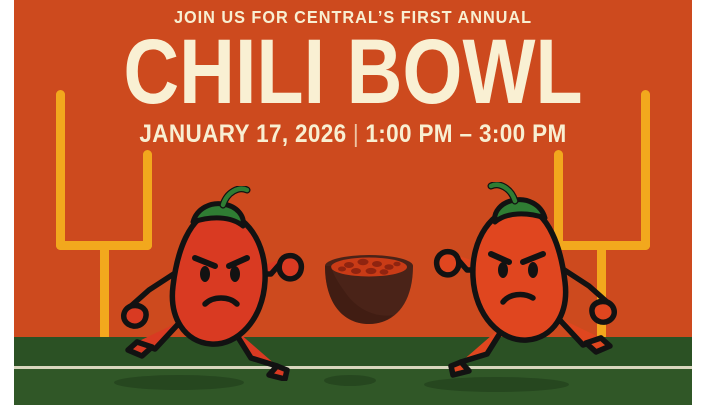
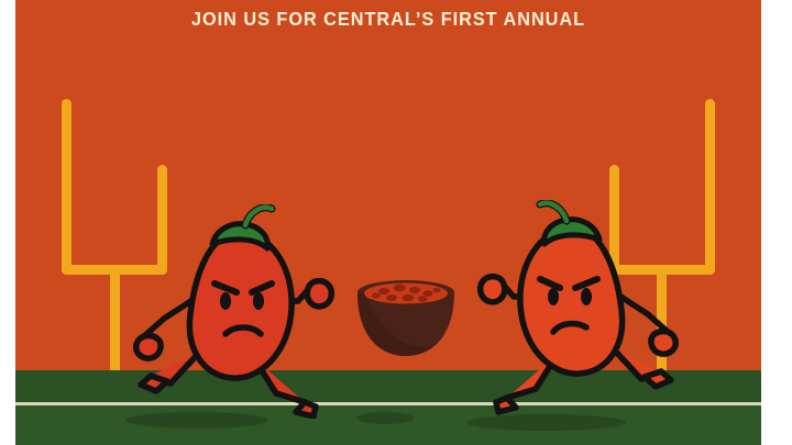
  JOIN US FOR CENTRAL’S FIRST ANNUAL
- CHILI BOWL
- JANUARY 17, 2026 | 1:00 PM – 3:00 PM
